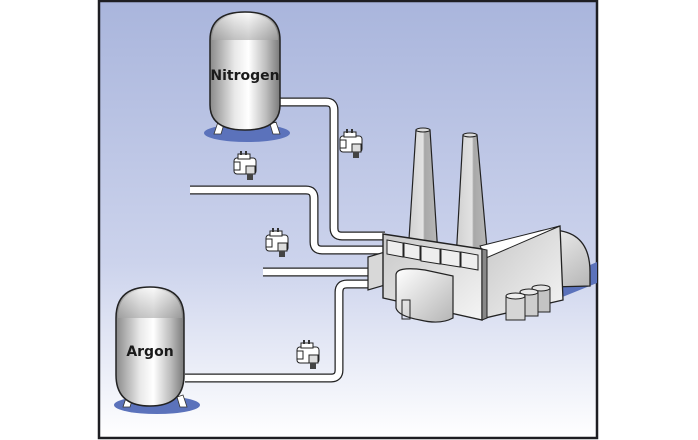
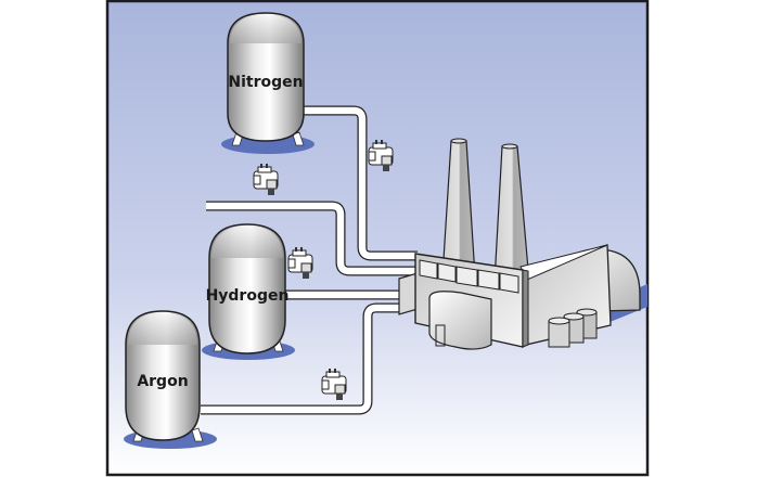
  Nitrogen
+ Hydrogen
  Argon
